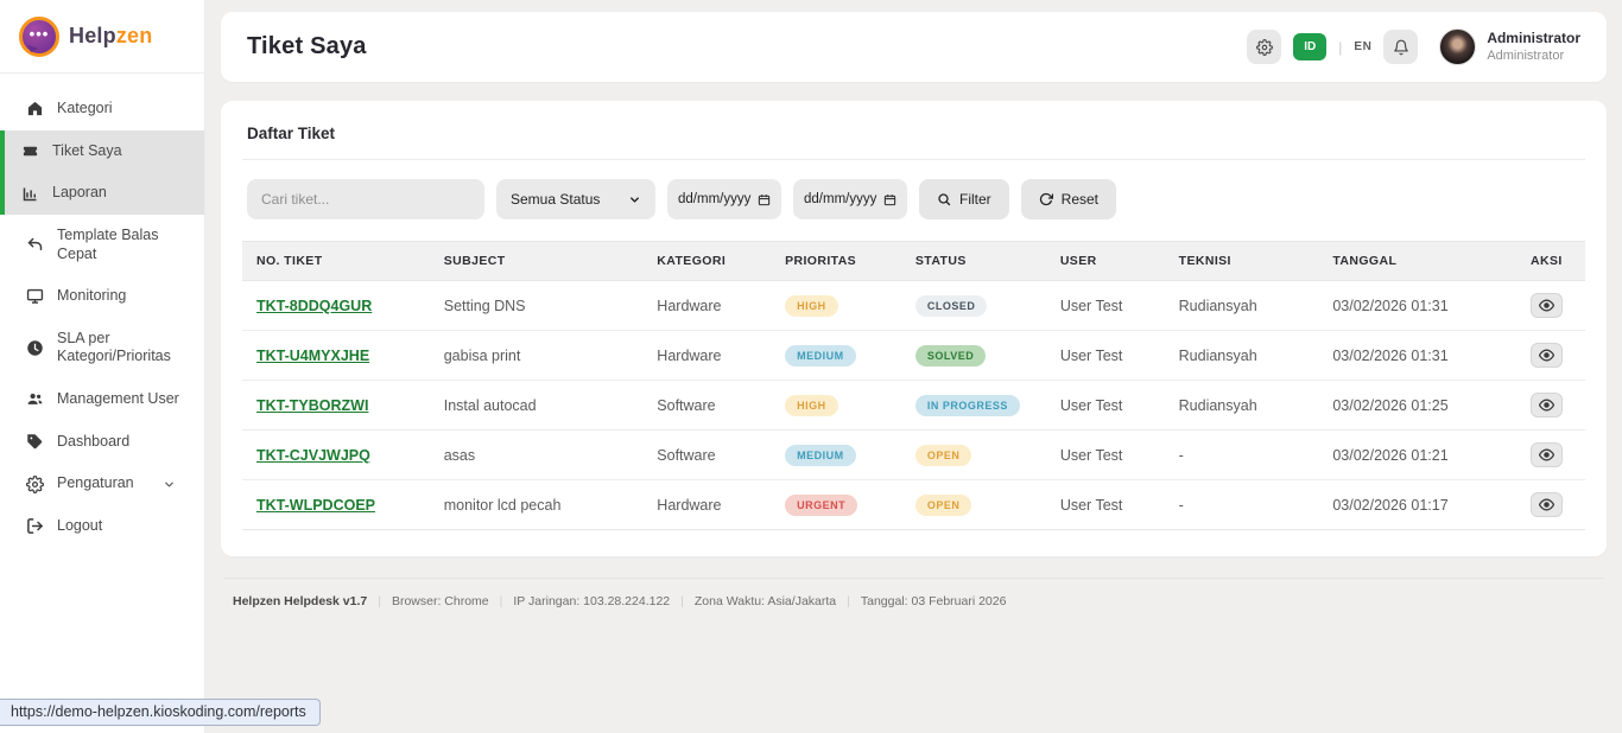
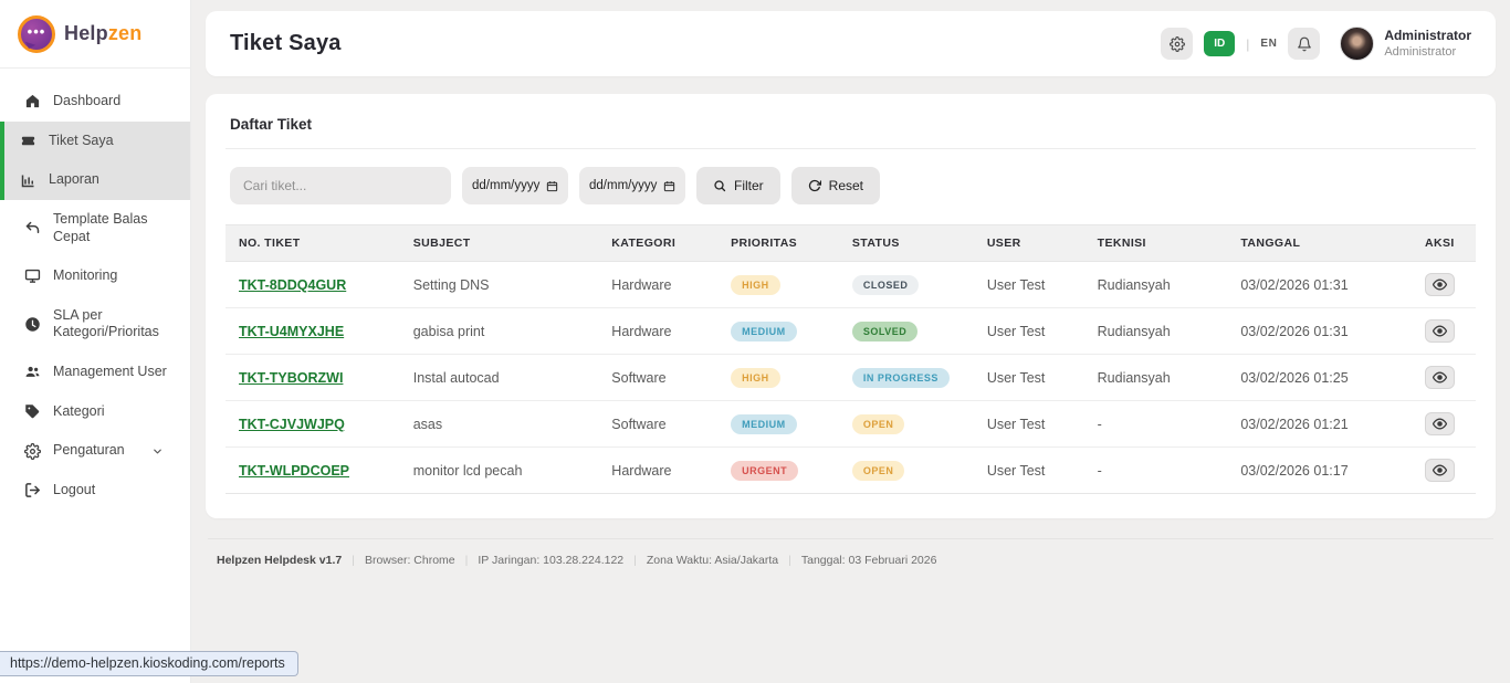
  •••
  Helpzen
- Kategori
+ Dashboard
  Tiket Saya
  Laporan
  Template Balas Cepat
  Monitoring
  SLA per Kategori/Prioritas
  Management User
- Dashboard
+ Kategori
  Pengaturan
  Logout
  Tiket Saya
  ID
  |
  EN
  Administrator
  Administrator
  Daftar Tiket
  Cari tiket...
- Semua Status
  dd/mm/yyyy
  dd/mm/yyyy
  Filter
  Reset
  NO. TIKET	SUBJECT	KATEGORI	PRIORITAS	STATUS	USER	TEKNISI	TANGGAL	AKSI
  TKT-8DDQ4GUR	Setting DNS	Hardware	HIGH	CLOSED	User Test	Rudiansyah	03/02/2026 01:31
  TKT-U4MYXJHE	gabisa print	Hardware	MEDIUM	SOLVED	User Test	Rudiansyah	03/02/2026 01:31
  TKT-TYBORZWI	Instal autocad	Software	HIGH	IN PROGRESS	User Test	Rudiansyah	03/02/2026 01:25
  TKT-CJVJWJPQ	asas	Software	MEDIUM	OPEN	User Test	-	03/02/2026 01:21
  TKT-WLPDCOEP	monitor lcd pecah	Hardware	URGENT	OPEN	User Test	-	03/02/2026 01:17
  Helpzen Helpdesk v1.7
  |
  Browser: Chrome
  IP Jaringan: 103.28.224.122
  |
  Zona Waktu: Asia/Jakarta
  |
  Tanggal: 03 Februari 2026
  https://demo-helpzen.kioskoding.com/reports
